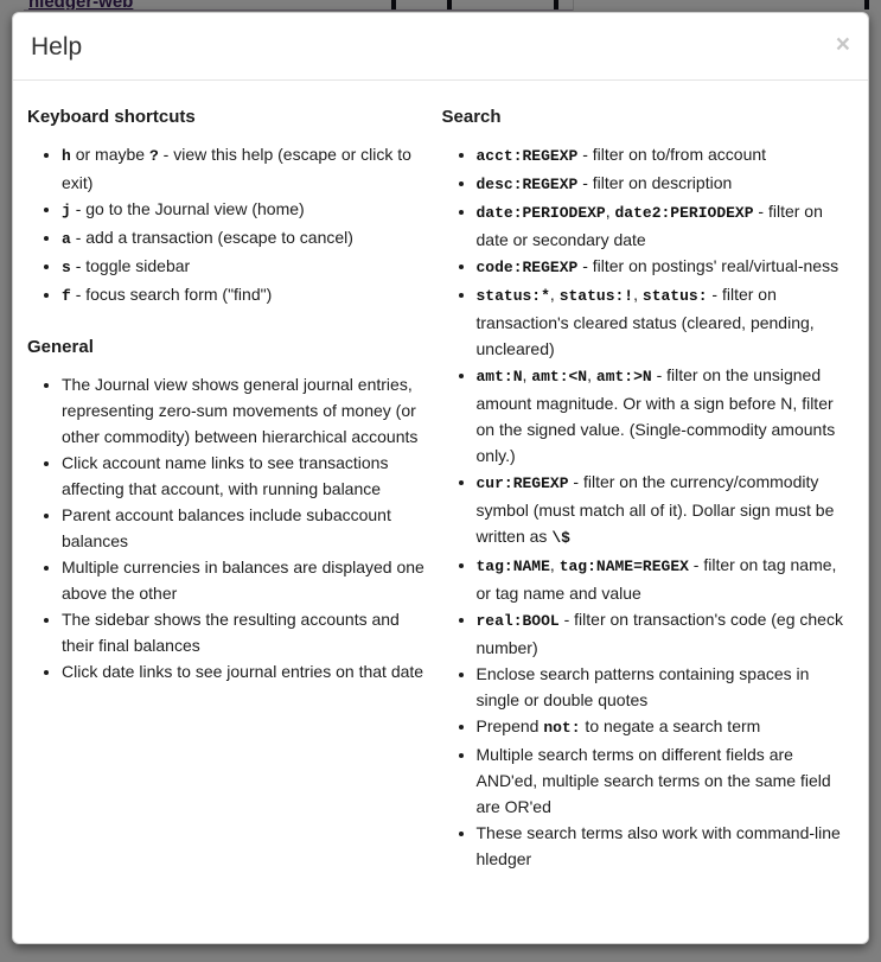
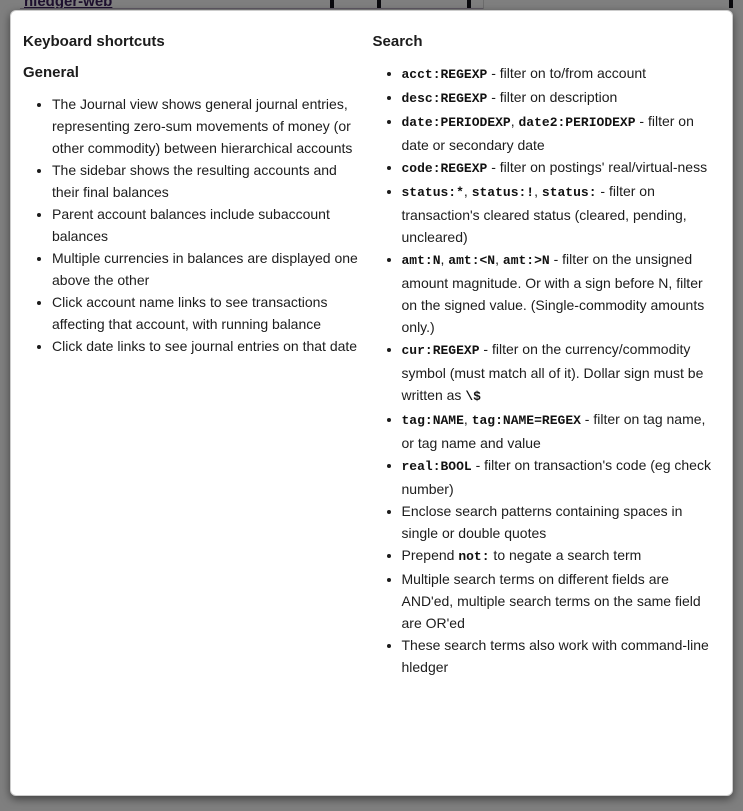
  hledger-web
- Help
- ×
  Keyboard shortcuts
- h or maybe ? - view this help (escape or click to exit)
- j - go to the Journal view (home)
- a - add a transaction (escape to cancel)
- s - toggle sidebar
- f - focus search form ("find")
  General
  The Journal view shows general journal entries, representing zero-sum movements of money (or other commodity) between hierarchical accounts
- Click account name links to see transactions affecting that account, with running balance
+ The sidebar shows the resulting accounts and their final balances
  Parent account balances include subaccount balances
  Multiple currencies in balances are displayed one above the other
- The sidebar shows the resulting accounts and their final balances
+ Click account name links to see transactions affecting that account, with running balance
  Click date links to see journal entries on that date
  Search
  acct:REGEXP - filter on to/from account
  desc:REGEXP - filter on description
  date:PERIODEXP, date2:PERIODEXP - filter on date or secondary date
  code:REGEXP - filter on postings' real/virtual-ness
  status:*, status:!, status: - filter on transaction's cleared status (cleared, pending, uncleared)
  amt:N, amt:<N, amt:>N - filter on the unsigned amount magnitude. Or with a sign before N, filter on the signed value. (Single-commodity amounts only.)
  cur:REGEXP - filter on the currency/commodity symbol (must match all of it). Dollar sign must be written as \$
  tag:NAME, tag:NAME=REGEX - filter on tag name, or tag name and value
  real:BOOL - filter on transaction's code (eg check number)
  Enclose search patterns containing spaces in single or double quotes
  Prepend not: to negate a search term
  Multiple search terms on different fields are AND'ed, multiple search terms on the same field are OR'ed
  These search terms also work with command-line hledger
